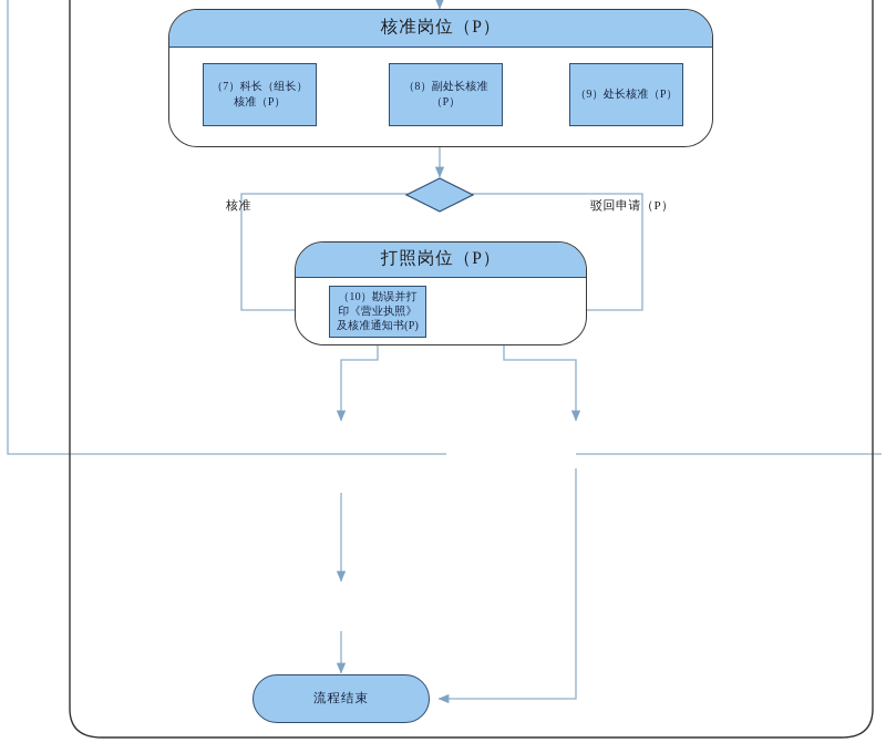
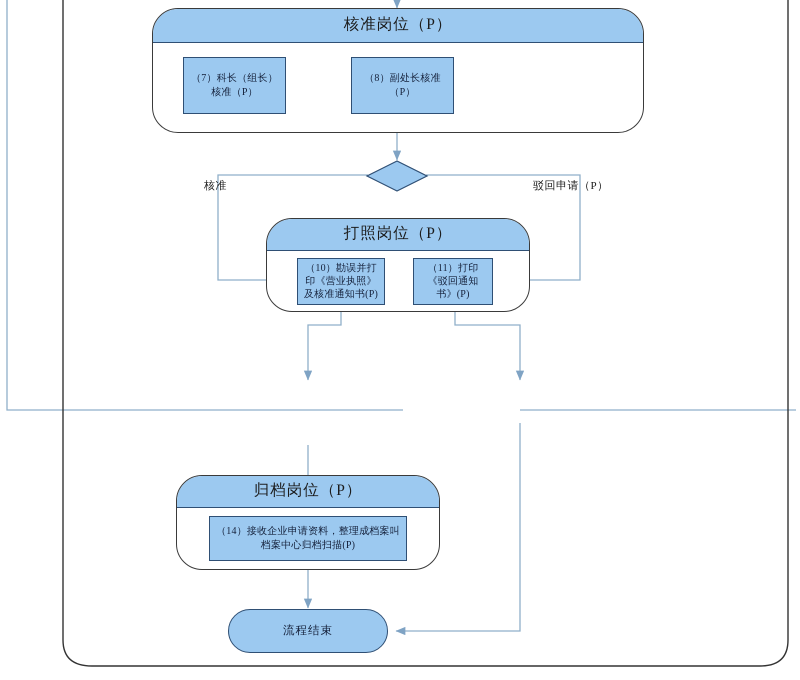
  核准岗位（P）
  （7）科长（组长）核准（P）
  （8）副处长核准（P）
- （9）处长核准（P）
  核准
  驳回申请（P）
  打照岗位（P）
  （10）勘误并打印《营业执照》及核准通知书(P)
+ （11）打印《驳回通知书》(P)
+ 归档岗位（P）
+ （14）接收企业申请资料，整理成档案叫档案中心归档扫描(P)
  流程结束
